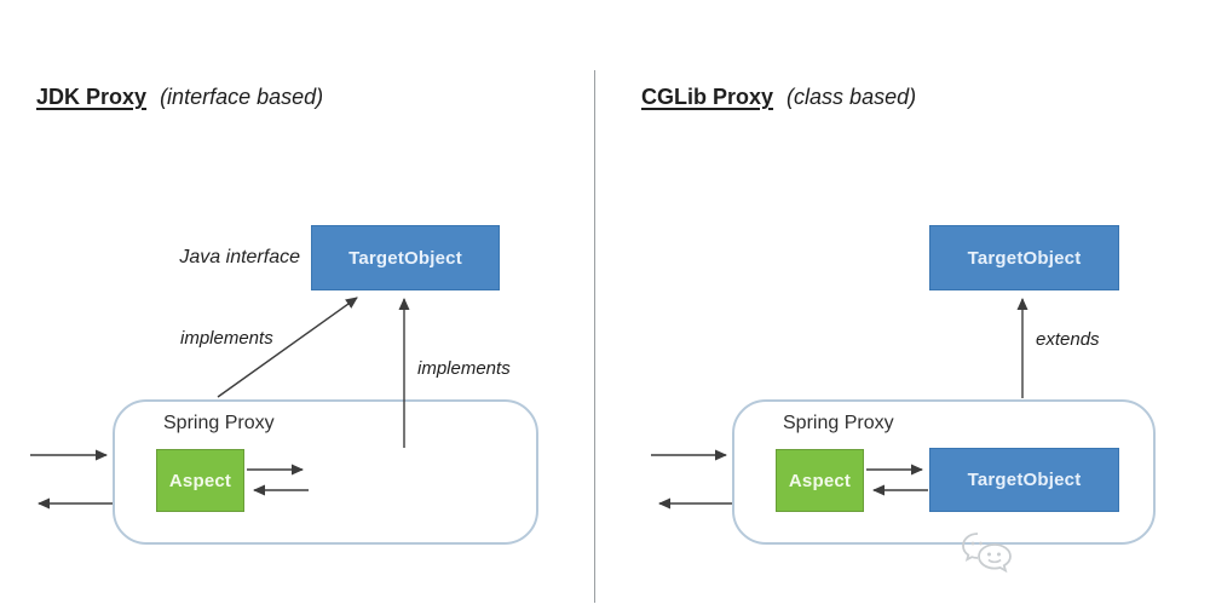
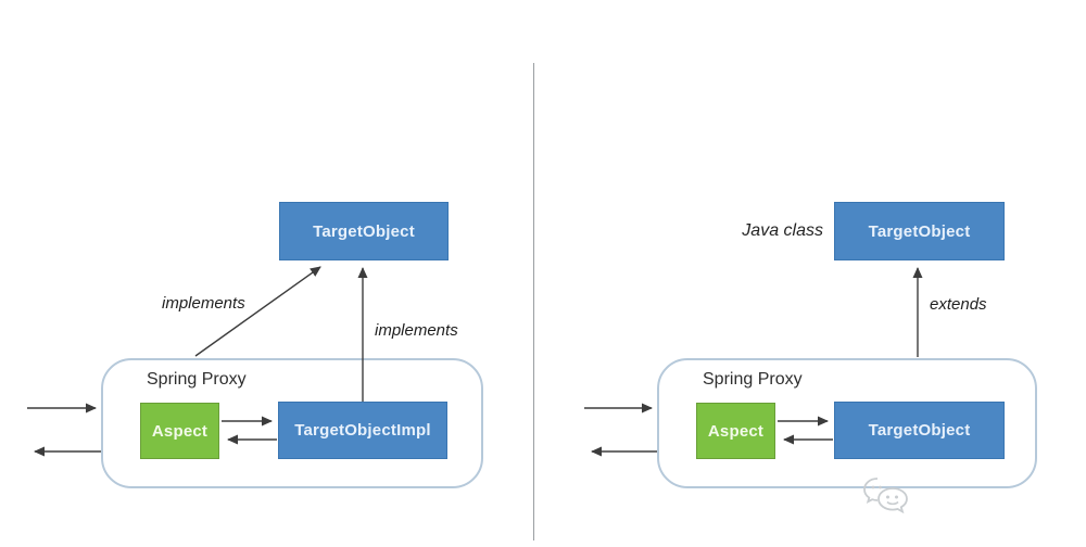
- JDK Proxy (interface based)
- CGLib Proxy (class based)
- Java interface
  TargetObject
  implements
  implements
  Spring Proxy
  Aspect
+ TargetObjectImpl
+ Java class
  TargetObject
  extends
  Spring Proxy
  Aspect
  TargetObject
